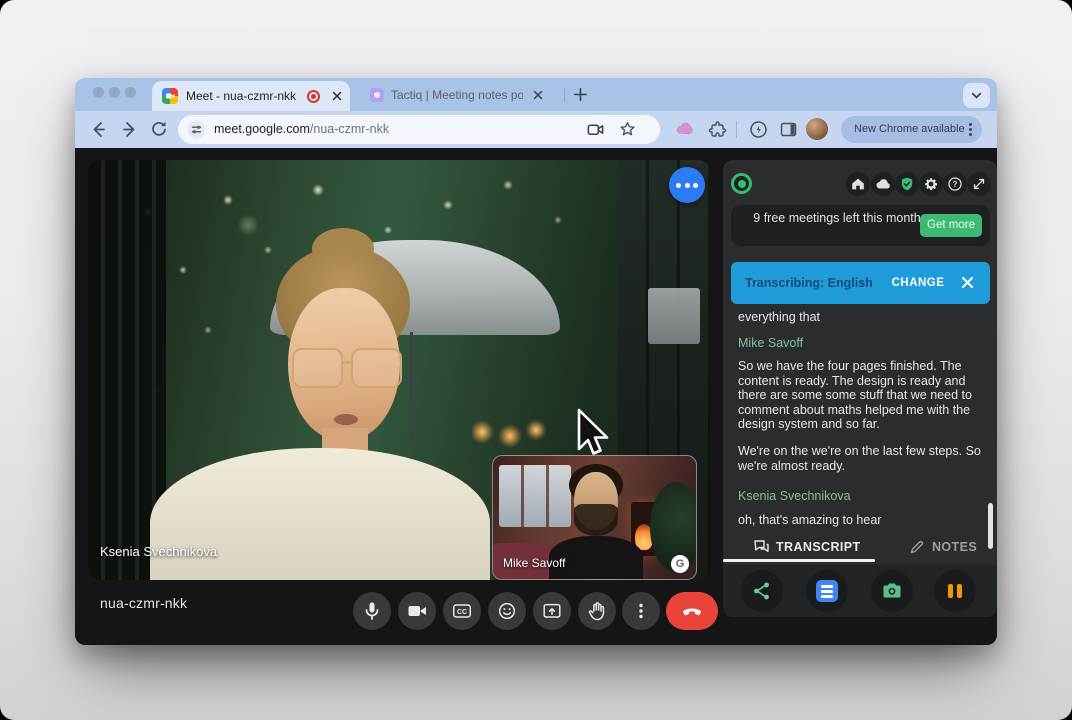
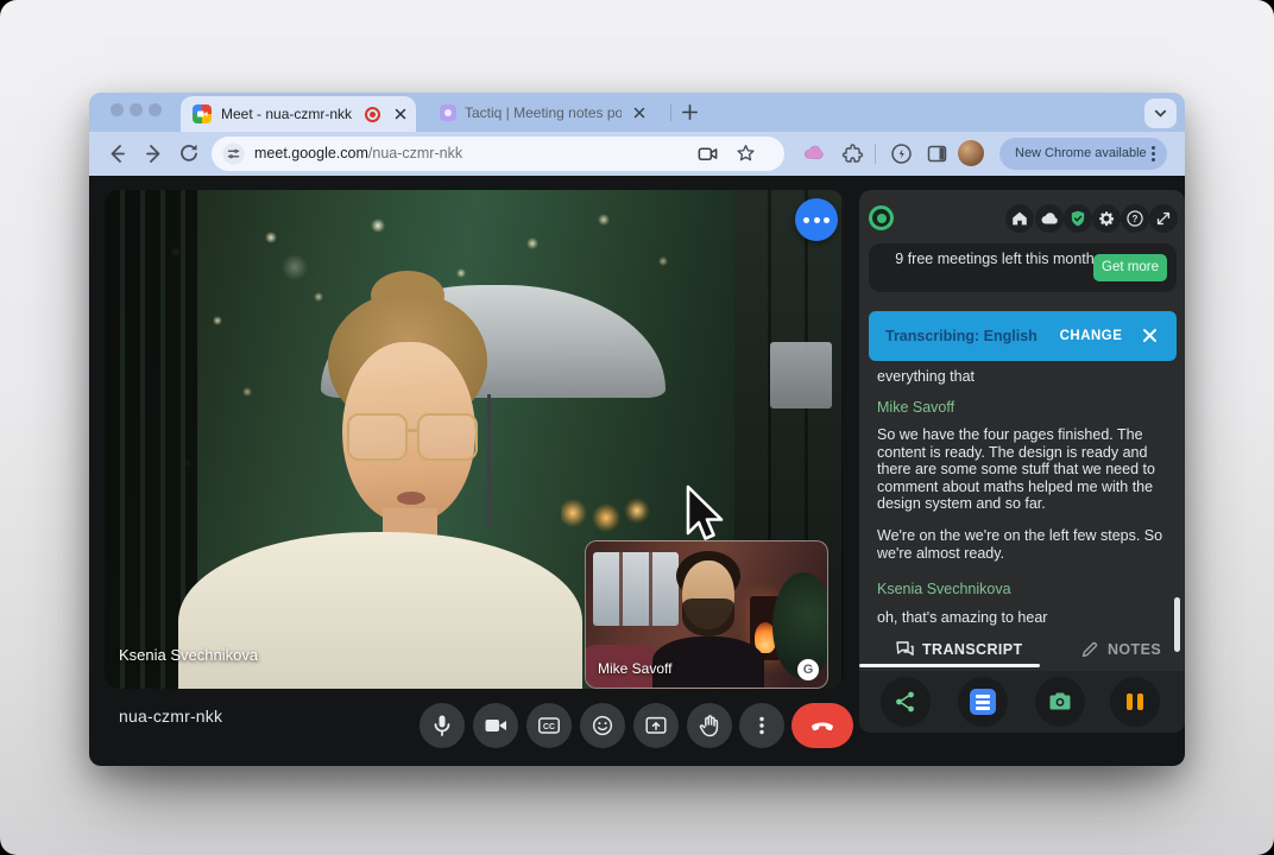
  Meet - nua-czmr-nkk
  Tactiq | Meeting notes po
  meet.google.com/nua-czmr-nkk
  New Chrome available
  Ksenia Svechnikova
  Mike Savoff
  G
  nua-czmr-nkk
  ?
  9 free meetings left this month
  Get more
  Transcribing: English
  CHANGE
  everything that
  Mike Savoff
  So we have the four pages finished. The content is ready. The design is ready and there are some some stuff that we need to comment about maths helped me with the design system and so far.
- We're on the we're on the last few steps. So we're almost ready.
+ We're on the we're on the left few steps. So we're almost ready.
  Ksenia Svechnikova
  oh, that's amazing to hear
  TRANSCRIPT
  NOTES
